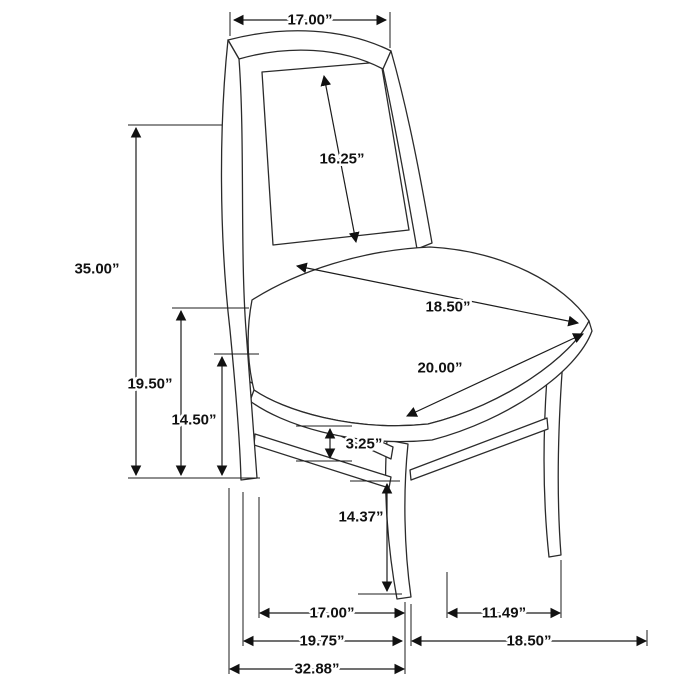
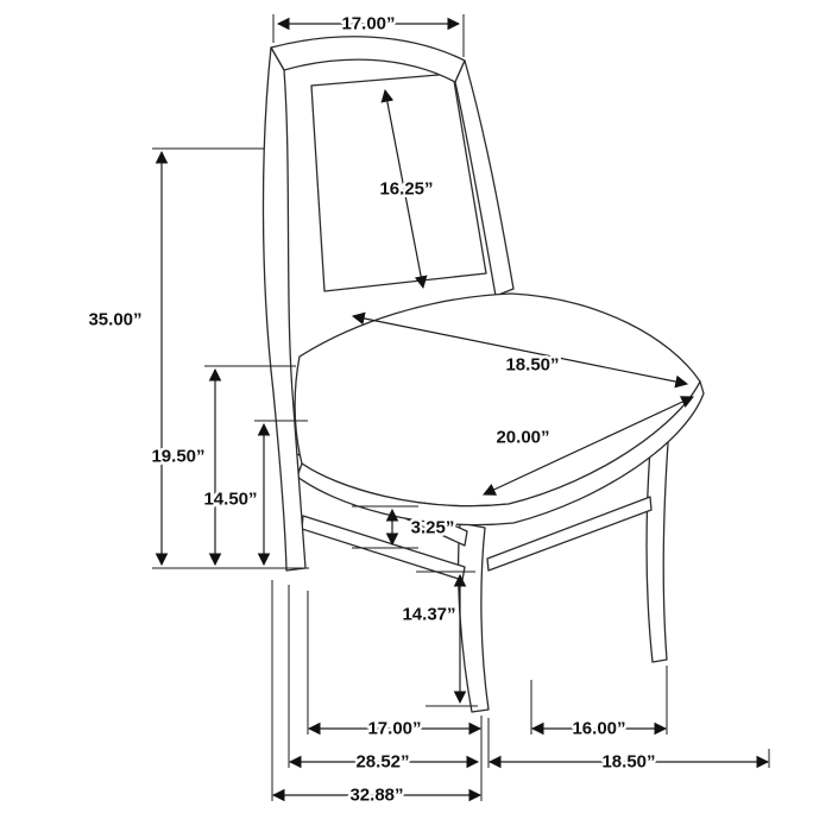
  17.00”
  16.25”
  35.00”
  19.50”
  14.50”
  18.50”
  20.00”
  3.25”
  14.37”
  17.00”
- 11.49”
+ 16.00”
- 19.75”
+ 28.52”
  18.50”
  32.88”
